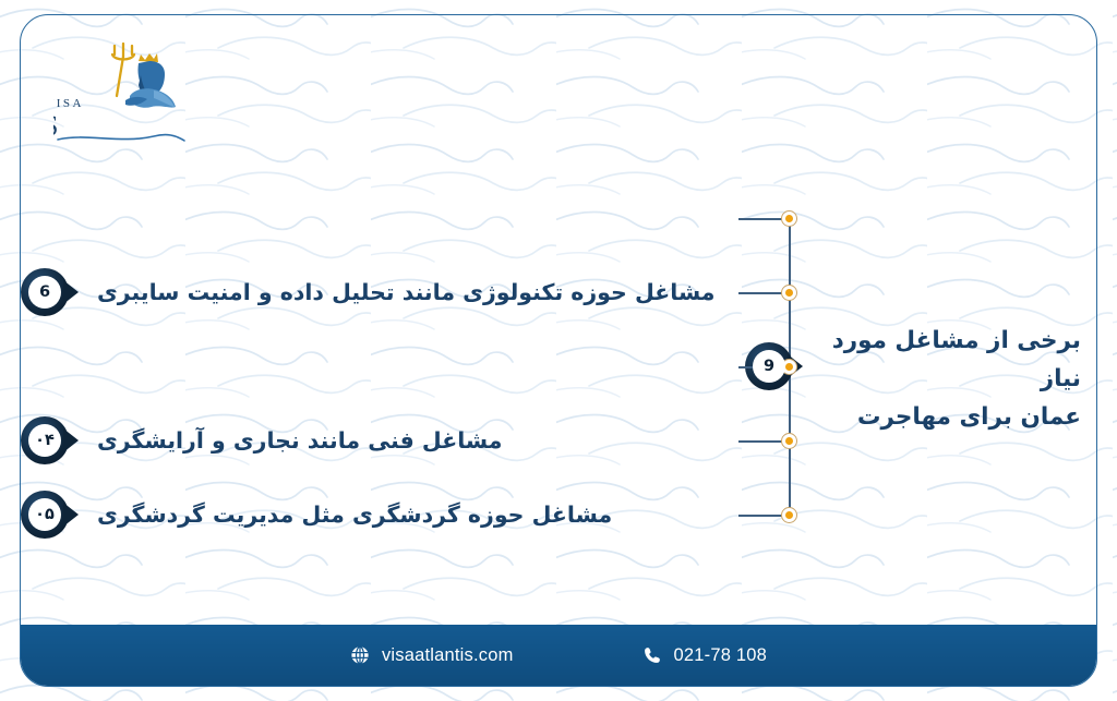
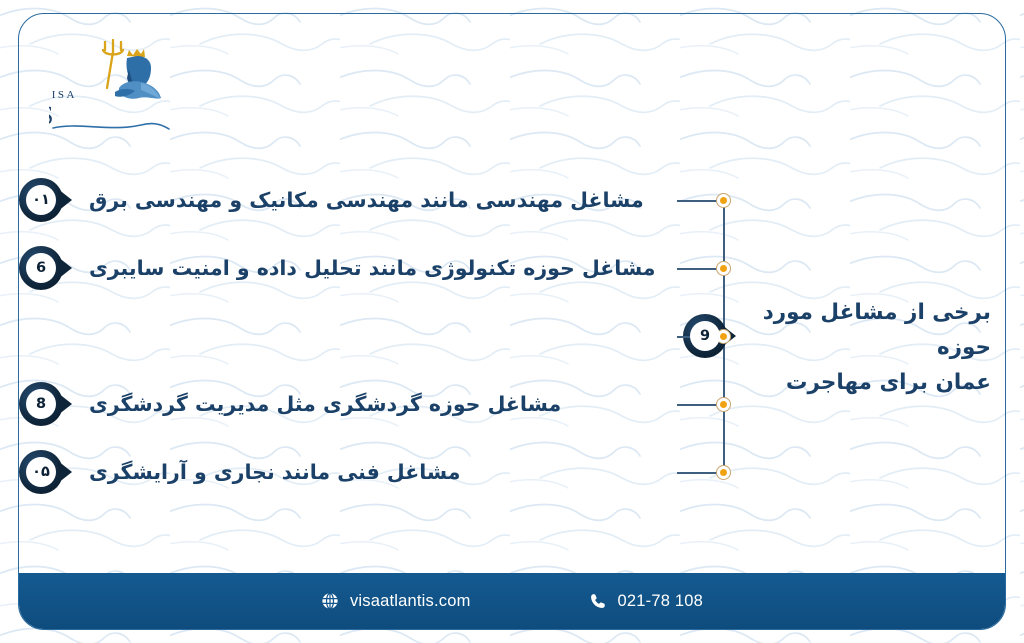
  ISA
+ مشاغل مهندسی مانند مهندسی مکانیک و مهندسی برق
+ ۰۱
  مشاغل حوزه تکنولوژی مانند تحلیل داده و امنیت سایبری
  6
  9
- مشاغل فنی مانند نجاری و آرایشگری
+ مشاغل حوزه گردشگری مثل مدیریت گردشگری
- ۰۴
+ 8
- مشاغل حوزه گردشگری مثل مدیریت گردشگری
+ مشاغل فنی مانند نجاری و آرایشگری
  ۰۵
- برخی از مشاغل مورد نیاز
+ برخی از مشاغل مورد حوزه
  عمان برای مهاجرت
  visaatlantis.com
  021-78 108
